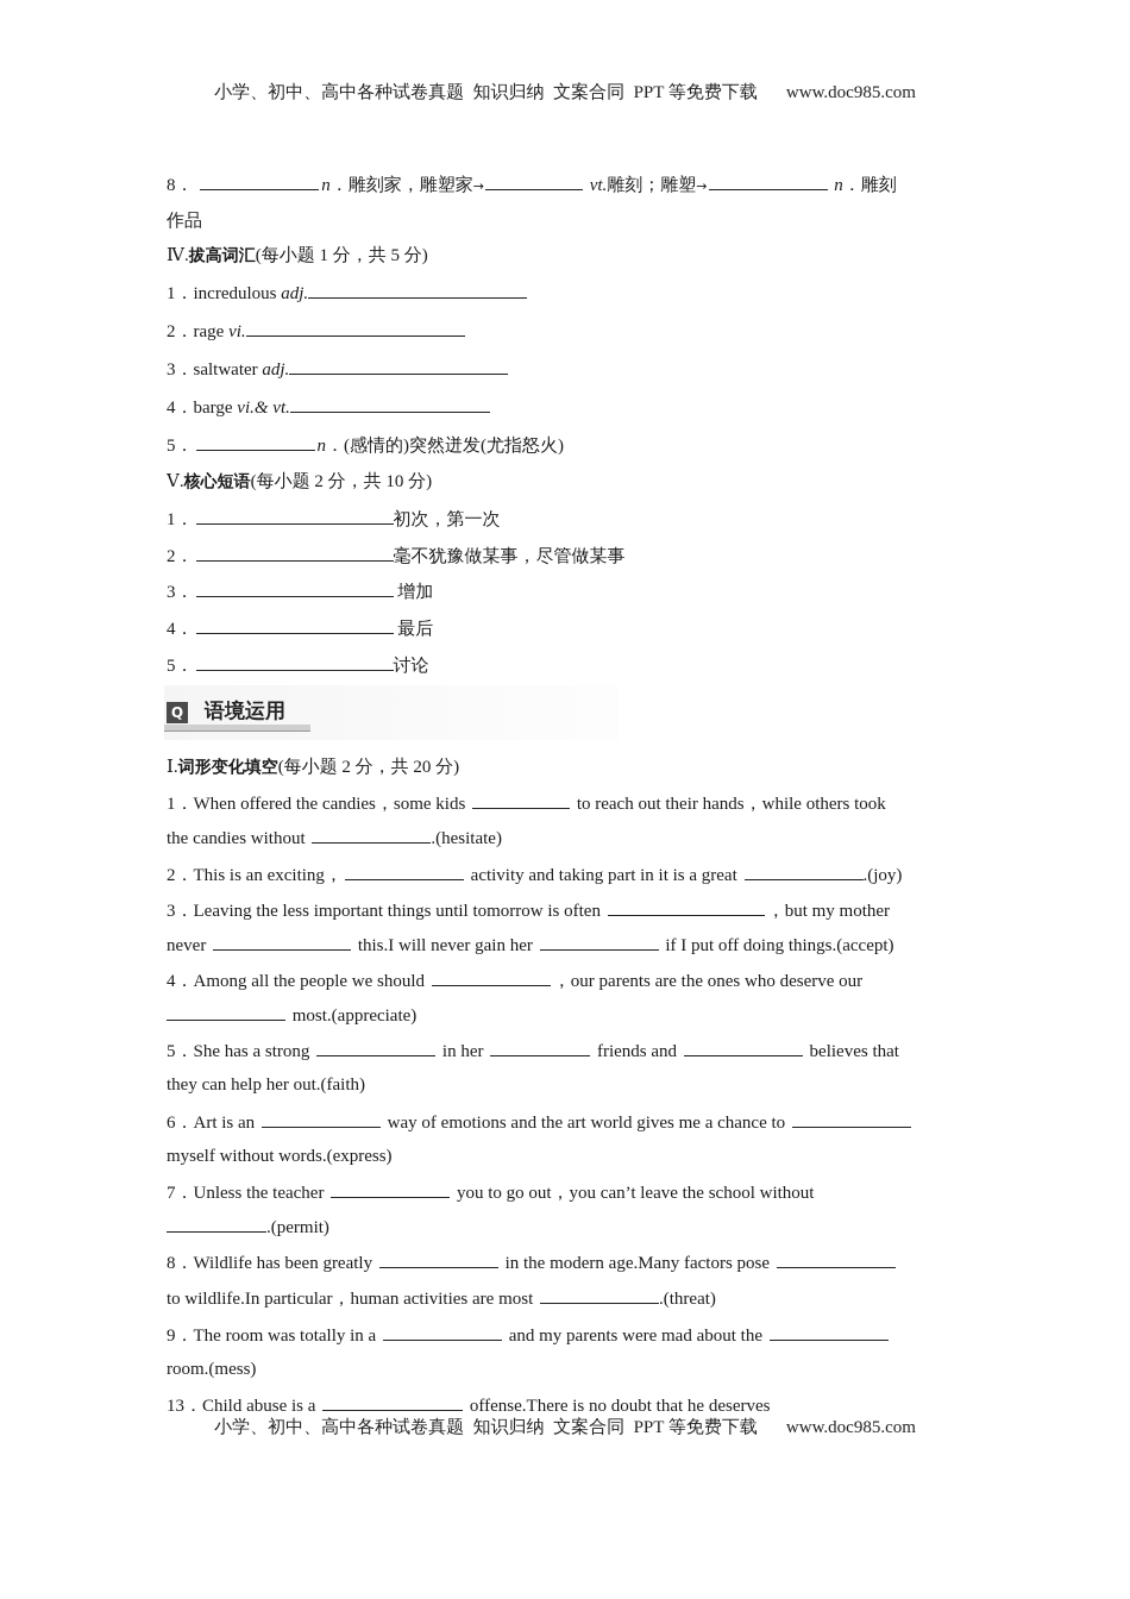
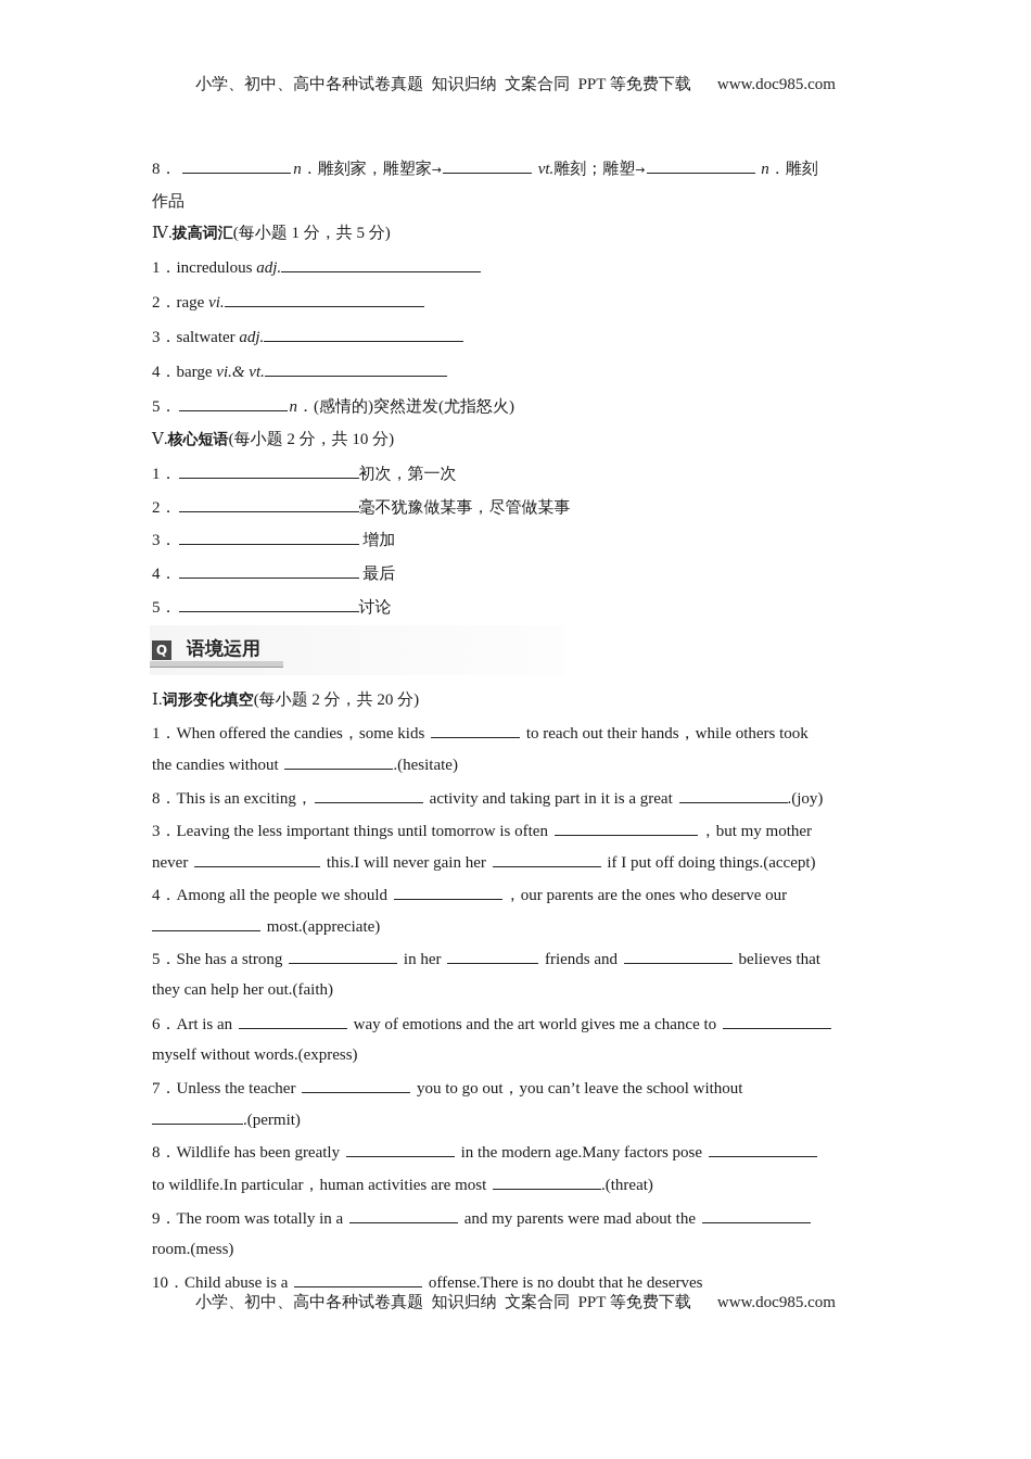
  小学、初中、高中各种试卷真题 知识归纳 文案合同 PPT 等免费下载 www.doc985.com
  8． n．雕刻家，雕塑家→ vt.雕刻；雕塑→ n．雕刻
  作品
  Ⅳ.拔高词汇(每小题 1 分，共 5 分)
  1．incredulous adj.
  2．rage vi.
  3．saltwater adj.
  4．barge vi.& vt.
  5． n．(感情的)突然迸发(尤指怒火)
  Ⅴ.核心短语(每小题 2 分，共 10 分)
  1． 初次，第一次
  2． 毫不犹豫做某事，尽管做某事
  3． 增加
  4． 最后
  5． 讨论
  Q
  语境运用
  Ⅰ.词形变化填空(每小题 2 分，共 20 分)
  1．When offered the candies，some kids to reach out their hands，while others took
  the candies without .(hesitate)
- 2．This is an exciting， activity and taking part in it is a great .(joy)
+ 8．This is an exciting， activity and taking part in it is a great .(joy)
  3．Leaving the less important things until tomorrow is often ，but my mother
  never this.I will never gain her if I put off doing things.(accept)
  4．Among all the people we should ，our parents are the ones who deserve our
  most.(appreciate)
  5．She has a strong in her friends and believes that
  they can help her out.(faith)
  6．Art is an way of emotions and the art world gives me a chance to
  myself without words.(express)
  7．Unless the teacher you to go out，you can’t leave the school without
  .(permit)
  8．Wildlife has been greatly in the modern age.Many factors pose
  to wildlife.In particular，human activities are most .(threat)
  9．The room was totally in a and my parents were mad about the
  room.(mess)
- 13．Child abuse is a offense.There is no doubt that he deserves
+ 10．Child abuse is a offense.There is no doubt that he deserves
  小学、初中、高中各种试卷真题 知识归纳 文案合同 PPT 等免费下载 www.doc985.com
